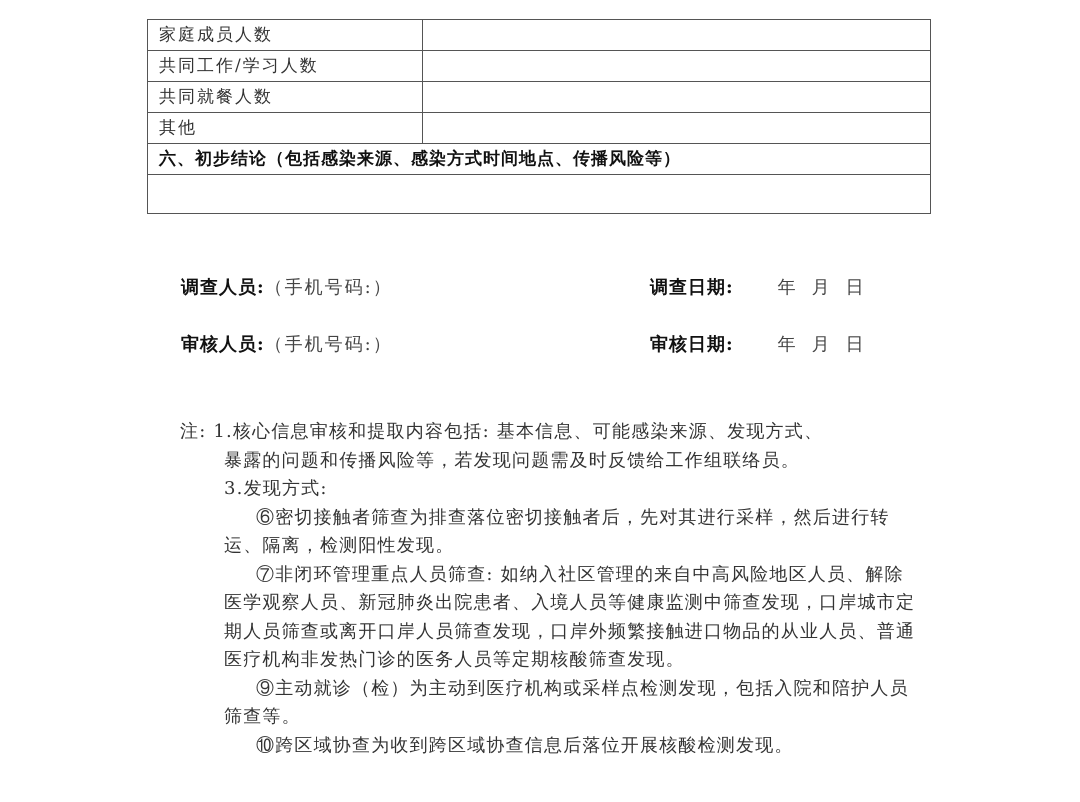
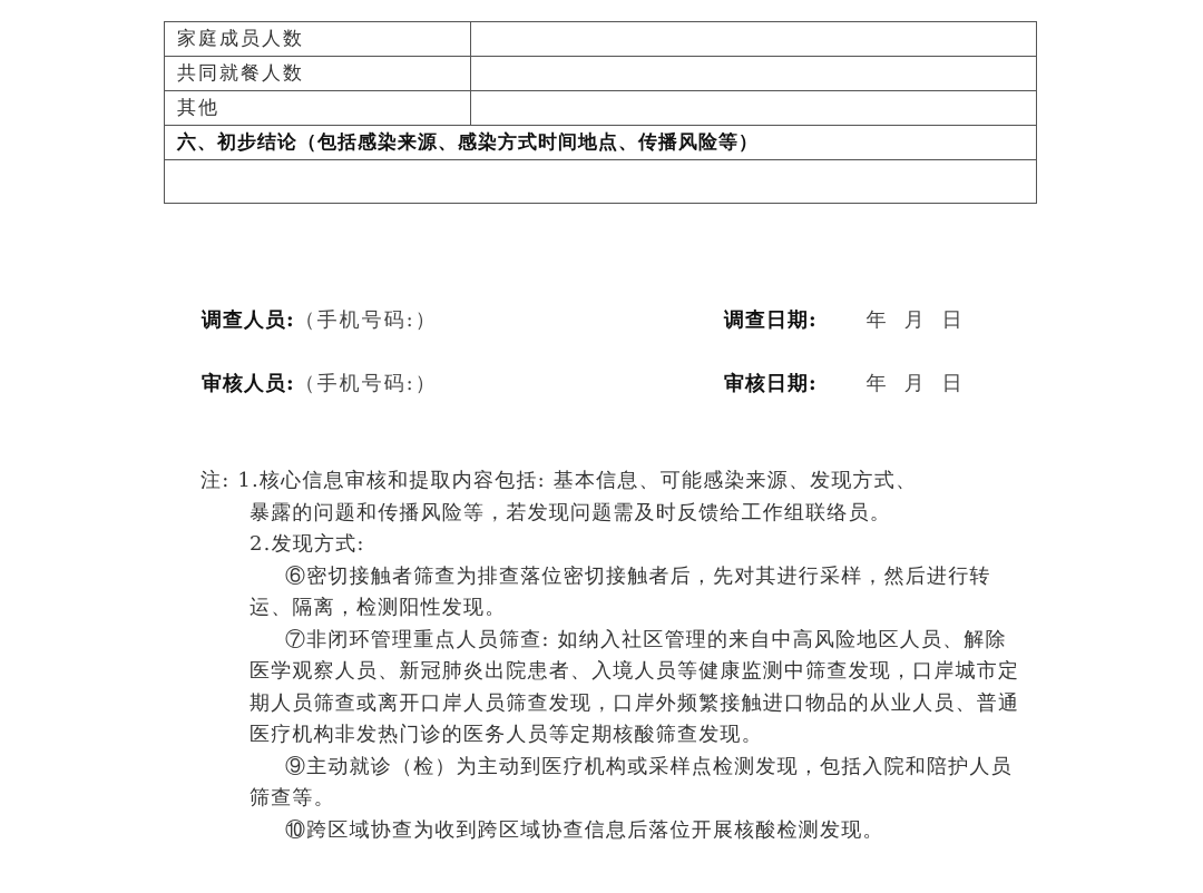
  家庭成员人数
- 共同工作/学习人数
  共同就餐人数
  其他
  六、初步结论（包括感染来源、感染方式时间地点、传播风险等）
  调查人员:（手机号码:）
  调查日期: 年 月 日
  审核人员:（手机号码:）
  审核日期: 年 月 日
  注: 1.核心信息审核和提取内容包括: 基本信息、可能感染来源、发现方式、
  暴露的问题和传播风险等，若发现问题需及时反馈给工作组联络员。
- 3.发现方式:
+ 2.发现方式:
  ⑥密切接触者筛查为排查落位密切接触者后，先对其进行采样，然后进行转运、隔离，检测阳性发现。
  ⑦非闭环管理重点人员筛查: 如纳入社区管理的来自中高风险地区人员、解除医学观察人员、新冠肺炎出院患者、入境人员等健康监测中筛查发现，口岸城市定期人员筛查或离开口岸人员筛查发现，口岸外频繁接触进口物品的从业人员、普通医疗机构非发热门诊的医务人员等定期核酸筛查发现。
  ⑨主动就诊（检）为主动到医疗机构或采样点检测发现，包括入院和陪护人员筛查等。
  ⑩跨区域协查为收到跨区域协查信息后落位开展核酸检测发现。
